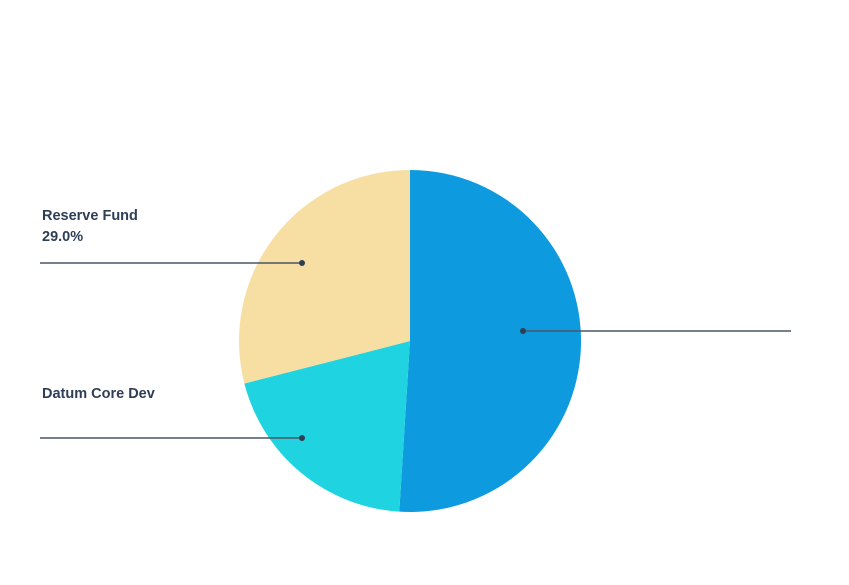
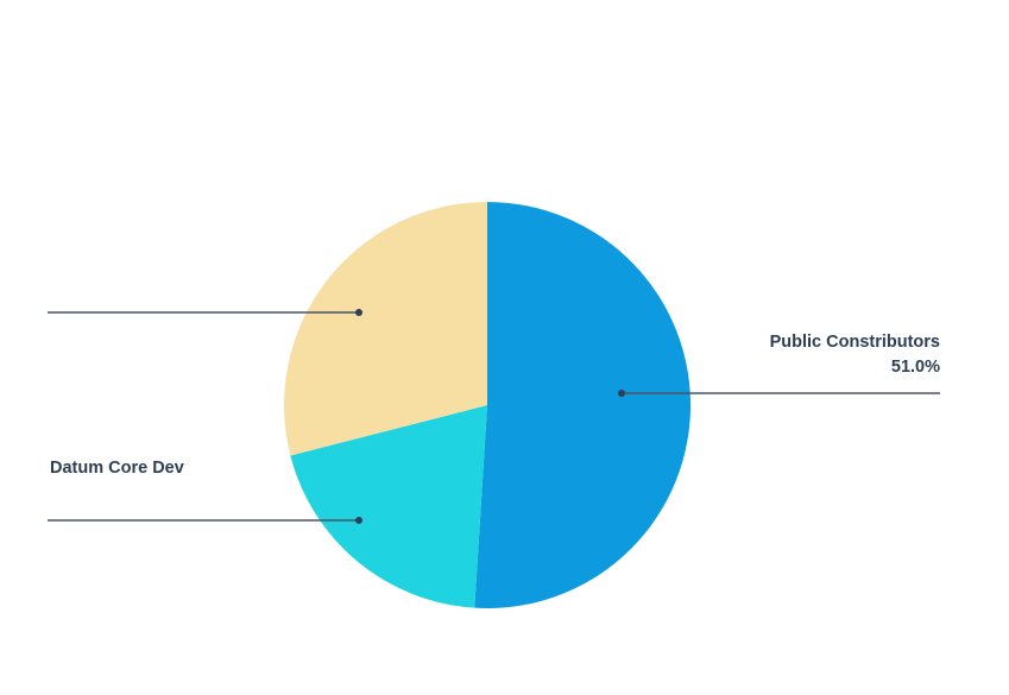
- Reserve Fund
- 29.0%
  Datum Core Dev
+ Public Constributors
+ 51.0%
